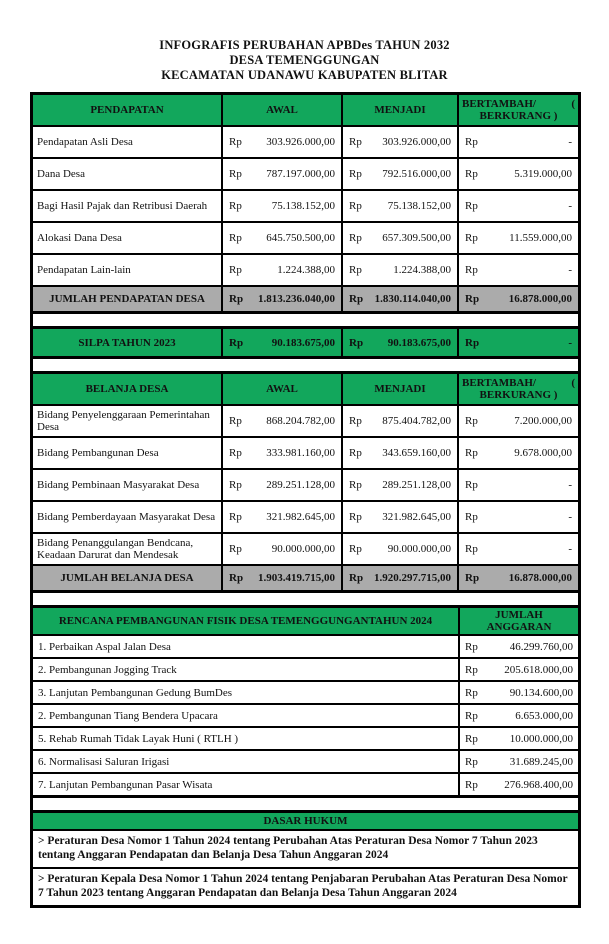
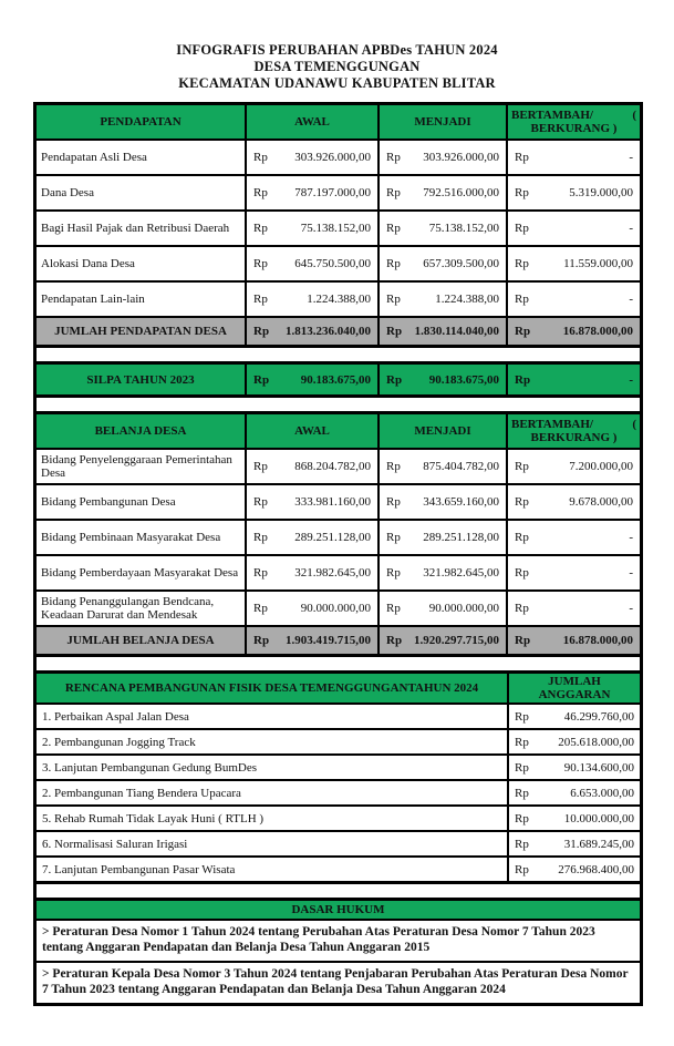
- INFOGRAFIS PERUBAHAN APBDes TAHUN 2032
+ INFOGRAFIS PERUBAHAN APBDes TAHUN 2024
  DESA TEMENGGUNGAN
  KECAMATAN UDANAWU KABUPATEN BLITAR
  PENDAPATAN
  AWAL
  MENJADI
  BERTAMBAH/
  (
  BERKURANG )
  Pendapatan Asli Desa
  Rp
  303.926.000,00
  Rp
  303.926.000,00
  Rp
  -
  Dana Desa
  Rp
  787.197.000,00
  Rp
  792.516.000,00
  Rp
  5.319.000,00
  Bagi Hasil Pajak dan Retribusi Daerah
  Rp
  75.138.152,00
  Rp
  75.138.152,00
  Rp
  -
  Alokasi Dana Desa
  Rp
  645.750.500,00
  Rp
  657.309.500,00
  Rp
  11.559.000,00
  Pendapatan Lain-lain
  Rp
  1.224.388,00
  Rp
  1.224.388,00
  Rp
  -
  JUMLAH PENDAPATAN DESA
  Rp
  1.813.236.040,00
  Rp
  1.830.114.040,00
  Rp
  16.878.000,00
  SILPA TAHUN 2023
  Rp
  90.183.675,00
  Rp
  90.183.675,00
  Rp
  -
  BELANJA DESA
  AWAL
  MENJADI
  BERTAMBAH/
  (
  BERKURANG )
  Bidang Penyelenggaraan Pemerintahan Desa
  Rp
  868.204.782,00
  Rp
  875.404.782,00
  Rp
  7.200.000,00
  Bidang Pembangunan Desa
  Rp
  333.981.160,00
  Rp
  343.659.160,00
  Rp
  9.678.000,00
  Bidang Pembinaan Masyarakat Desa
  Rp
  289.251.128,00
  Rp
  289.251.128,00
  Rp
  -
  Bidang Pemberdayaan Masyarakat Desa
  Rp
  321.982.645,00
  Rp
  321.982.645,00
  Rp
  -
  Bidang Penanggulangan Bendcana, Keadaan Darurat dan Mendesak
  Rp
  90.000.000,00
  Rp
  90.000.000,00
  Rp
  -
  JUMLAH BELANJA DESA
  Rp
  1.903.419.715,00
  Rp
  1.920.297.715,00
  Rp
  16.878.000,00
  RENCANA PEMBANGUNAN FISIK DESA TEMENGGUNGANTAHUN 2024
  JUMLAH ANGGARAN
  1. Perbaikan Aspal Jalan Desa
  Rp
  46.299.760,00
  2. Pembangunan Jogging Track
  Rp
  205.618.000,00
  3. Lanjutan Pembangunan Gedung BumDes
  Rp
  90.134.600,00
  2. Pembangunan Tiang Bendera Upacara
  Rp
  6.653.000,00
  5. Rehab Rumah Tidak Layak Huni ( RTLH )
  Rp
  10.000.000,00
  6. Normalisasi Saluran Irigasi
  Rp
  31.689.245,00
  7. Lanjutan Pembangunan Pasar Wisata
  Rp
  276.968.400,00
  DASAR HUKUM
- > Peraturan Desa Nomor 1 Tahun 2024 tentang Perubahan Atas Peraturan Desa Nomor 7 Tahun 2023 tentang Anggaran Pendapatan dan Belanja Desa Tahun Anggaran 2024
+ > Peraturan Desa Nomor 1 Tahun 2024 tentang Perubahan Atas Peraturan Desa Nomor 7 Tahun 2023 tentang Anggaran Pendapatan dan Belanja Desa Tahun Anggaran 2015
- > Peraturan Kepala Desa Nomor 1 Tahun 2024 tentang Penjabaran Perubahan Atas Peraturan Desa Nomor 7 Tahun 2023 tentang Anggaran Pendapatan dan Belanja Desa Tahun Anggaran 2024
+ > Peraturan Kepala Desa Nomor 3 Tahun 2024 tentang Penjabaran Perubahan Atas Peraturan Desa Nomor 7 Tahun 2023 tentang Anggaran Pendapatan dan Belanja Desa Tahun Anggaran 2024
